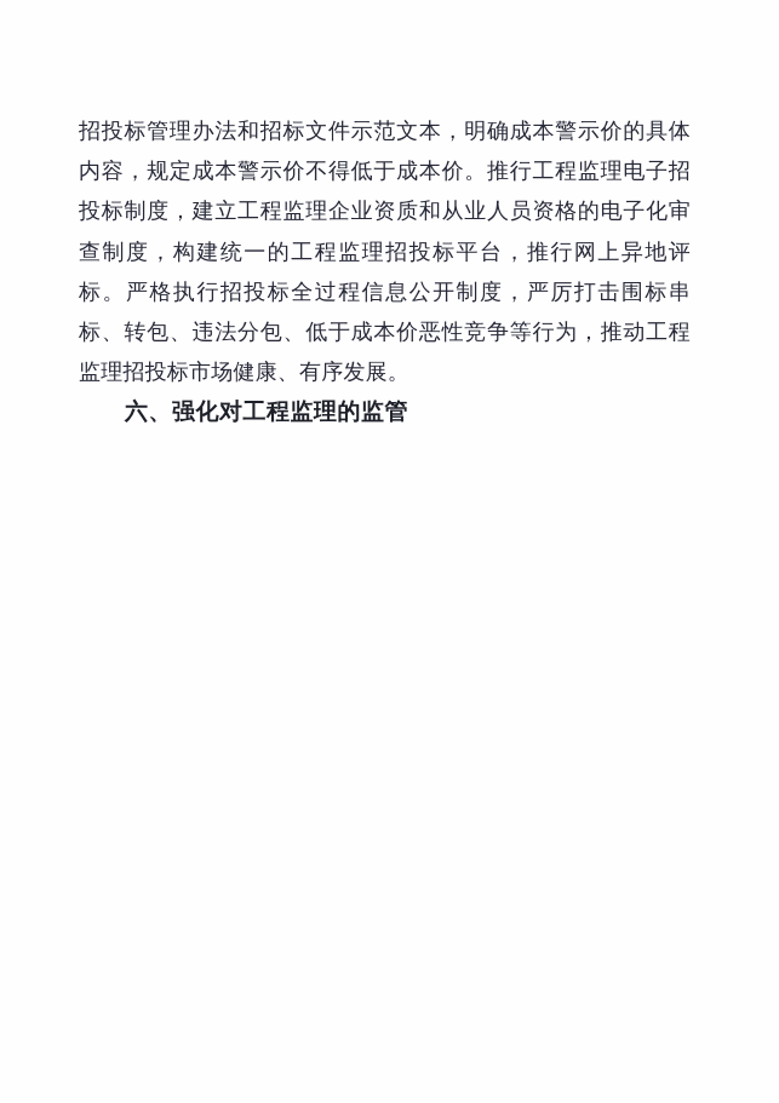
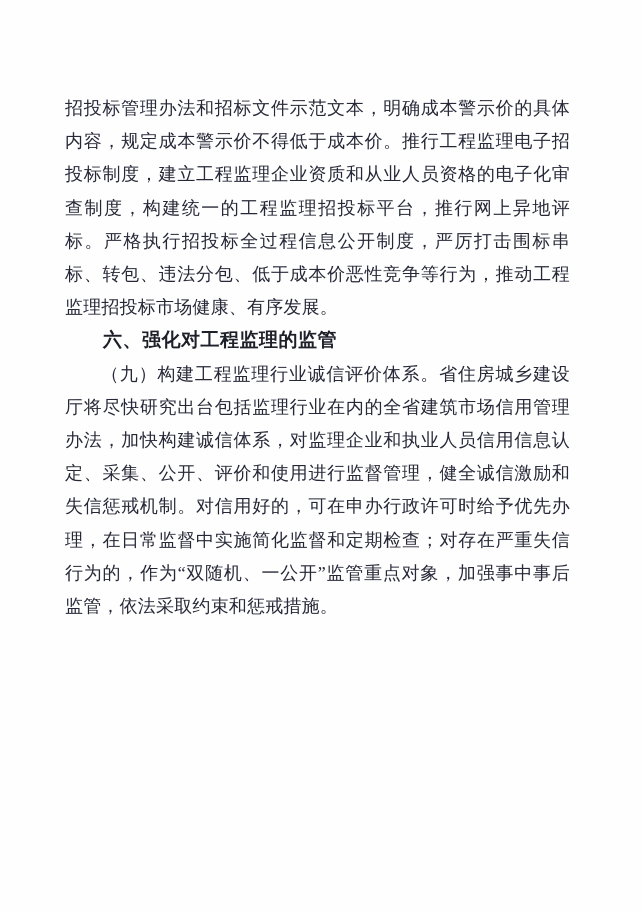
  招投标管理办法和招标文件示范文本，明确成本警示价的具体内容，规定成本警示价不得低于成本价。推行工程监理电子招投标制度，建立工程监理企业资质和从业人员资格的电子化审查制度，构建统一的工程监理招投标平台，推行网上异地评标。严格执行招投标全过程信息公开制度，严厉打击围标串标、转包、违法分包、低于成本价恶性竞争等行为，推动工程监理招投标市场健康、有序发展。
  六、强化对工程监理的监管
+ （九）构建工程监理行业诚信评价体系。省住房城乡建设厅将尽快研究出台包括监理行业在内的全省建筑市场信用管理办法，加快构建诚信体系，对监理企业和执业人员信用信息认定、采集、公开、评价和使用进行监督管理，健全诚信激励和失信惩戒机制。对信用好的，可在申办行政许可时给予优先办理，在日常监督中实施简化监督和定期检查；对存在严重失信行为的，作为“双随机、一公开”监管重点对象，加强事中事后监管，依法采取约束和惩戒措施。
